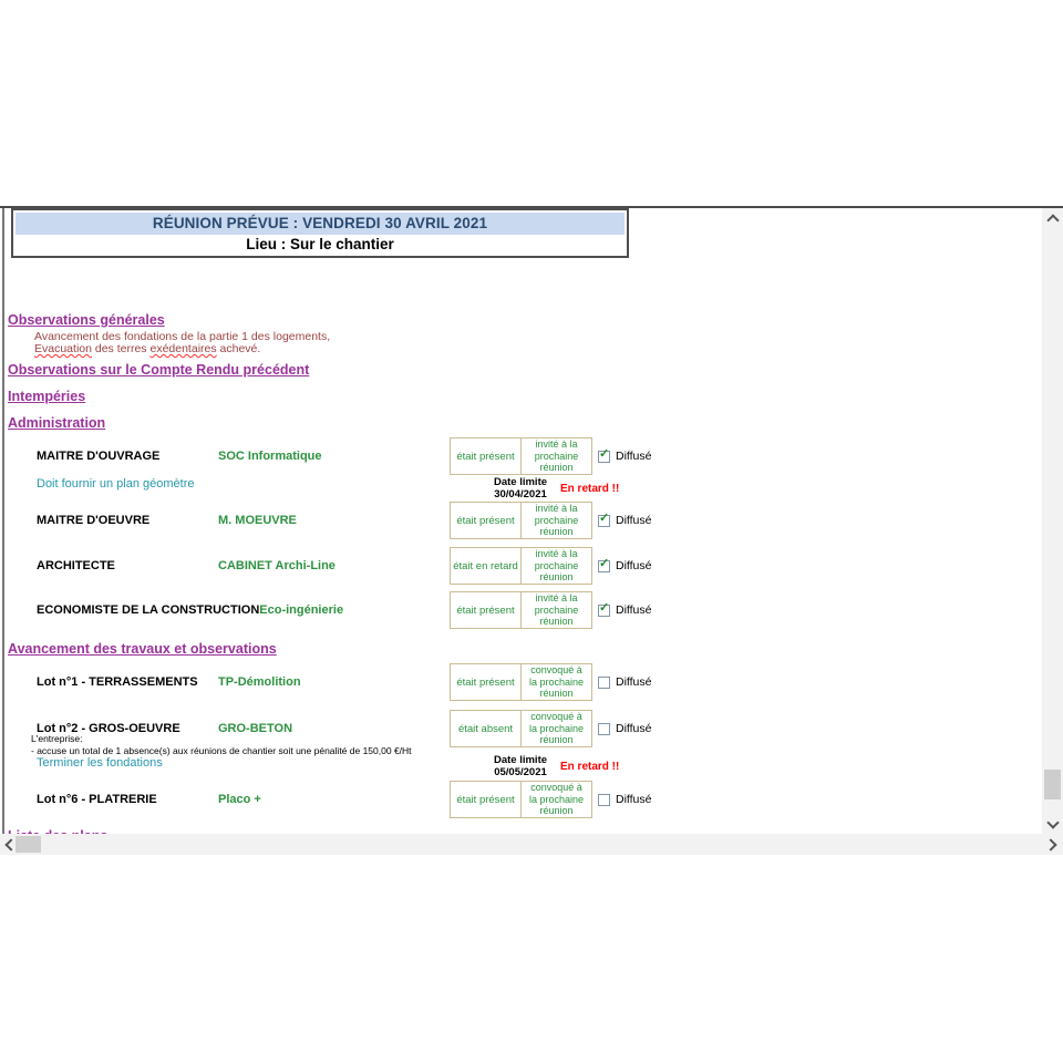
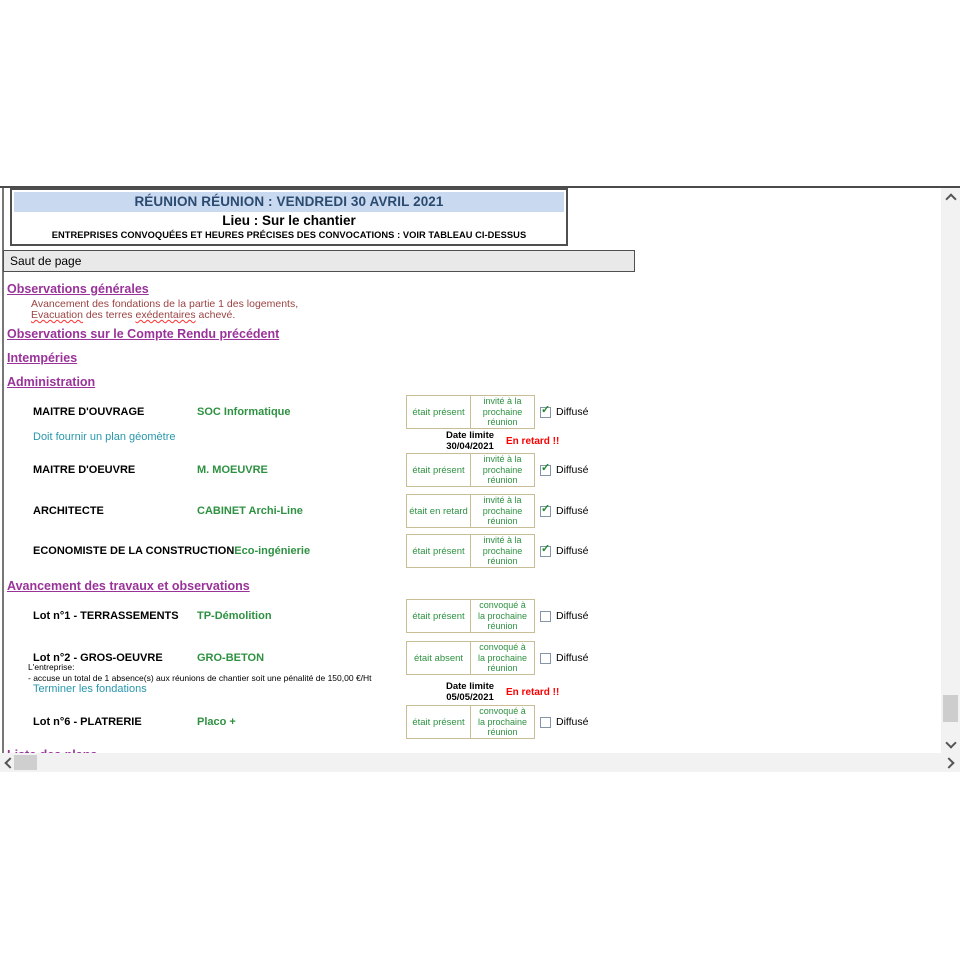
- RÉUNION PRÉVUE : VENDREDI 30 AVRIL 2021
+ RÉUNION RÉUNION : VENDREDI 30 AVRIL 2021
  Lieu : Sur le chantier
+ ENTREPRISES CONVOQUÉES ET HEURES PRÉCISES DES CONVOCATIONS : VOIR TABLEAU CI-DESSUS
+ Saut de page
  Observations générales
  Avancement des fondations de la partie 1 des logements,
  Evacuation des terres exédentaires achevé.
  Observations sur le Compte Rendu précédent
  Intempéries
  Administration
  MAITRE D'OUVRAGE
  SOC Informatique
  était présent
  invité à la prochaine réunion
  ✓
  Diffusé
  Doit fournir un plan géomètre
  Date limite
  30/04/2021
  En retard !!
  MAITRE D'OEUVRE
  M. MOEUVRE
  était présent
  invité à la prochaine réunion
  ✓
  Diffusé
  ARCHITECTE
  CABINET Archi-Line
  était en retard
  invité à la prochaine réunion
  ✓
  Diffusé
  ECONOMISTE DE LA CONSTRUCTION
  Eco-ingénierie
  était présent
  invité à la prochaine réunion
  ✓
  Diffusé
  Avancement des travaux et observations
  Lot n°1 - TERRASSEMENTS
  TP-Démolition
  était présent
  convoqué à la prochaine réunion
  Diffusé
  Lot n°2 - GROS-OEUVRE
  GRO-BETON
  était absent
  convoqué à la prochaine réunion
  Diffusé
  L'entreprise:
  - accuse un total de 1 absence(s) aux réunions de chantier soit une pénalité de 150,00 €/Ht
  Terminer les fondations
  Date limite
  05/05/2021
  En retard !!
  Lot n°6 - PLATRERIE
  Placo +
  était présent
  convoqué à la prochaine réunion
  Diffusé
